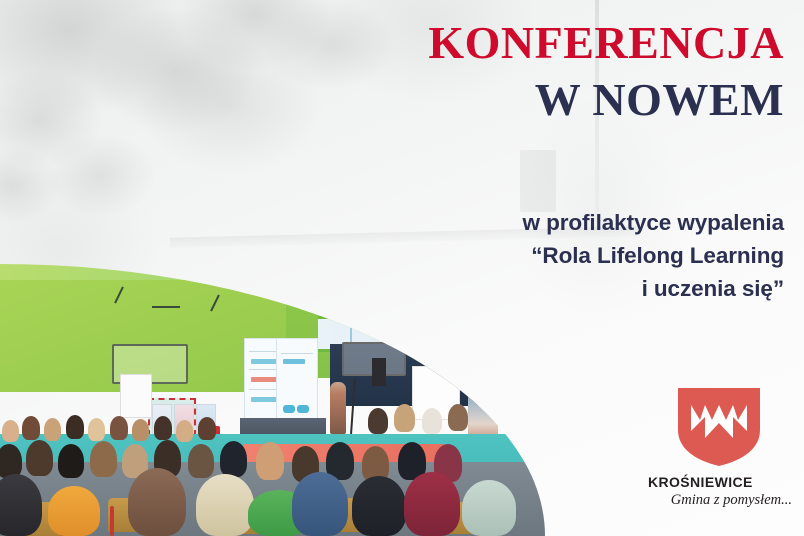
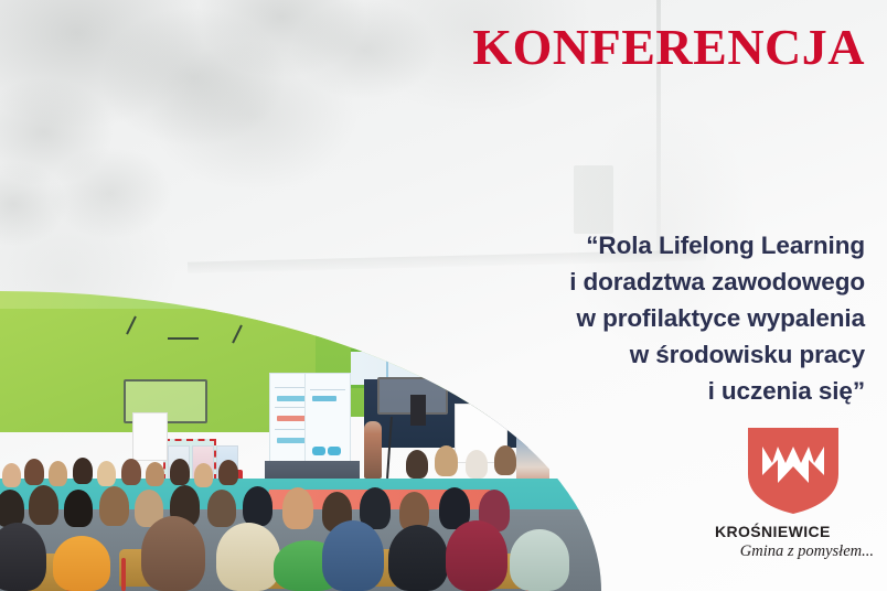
  KONFERENCJA
- W NOWEM
- w profilaktyce wypalenia
+ “Rola Lifelong Learning
+ i doradztwa zawodowego
- “Rola Lifelong Learning
+ w profilaktyce wypalenia
+ w środowisku pracy
  i uczenia się”
  KROŚNIEWICE
  Gmina z pomysłem...
